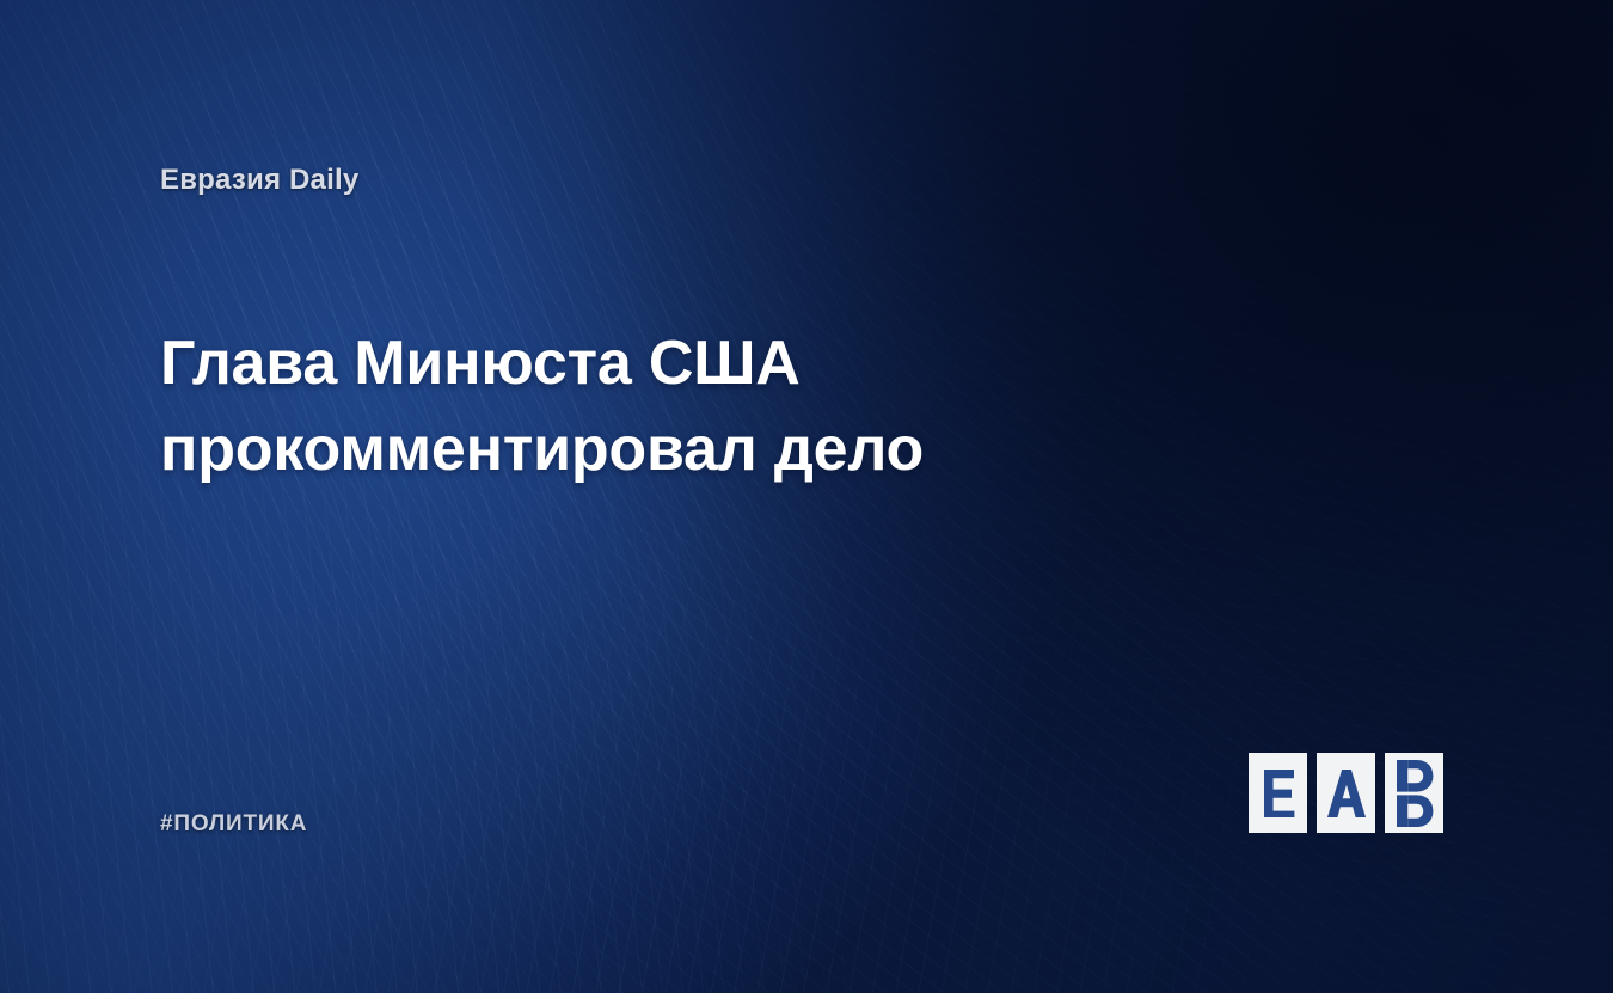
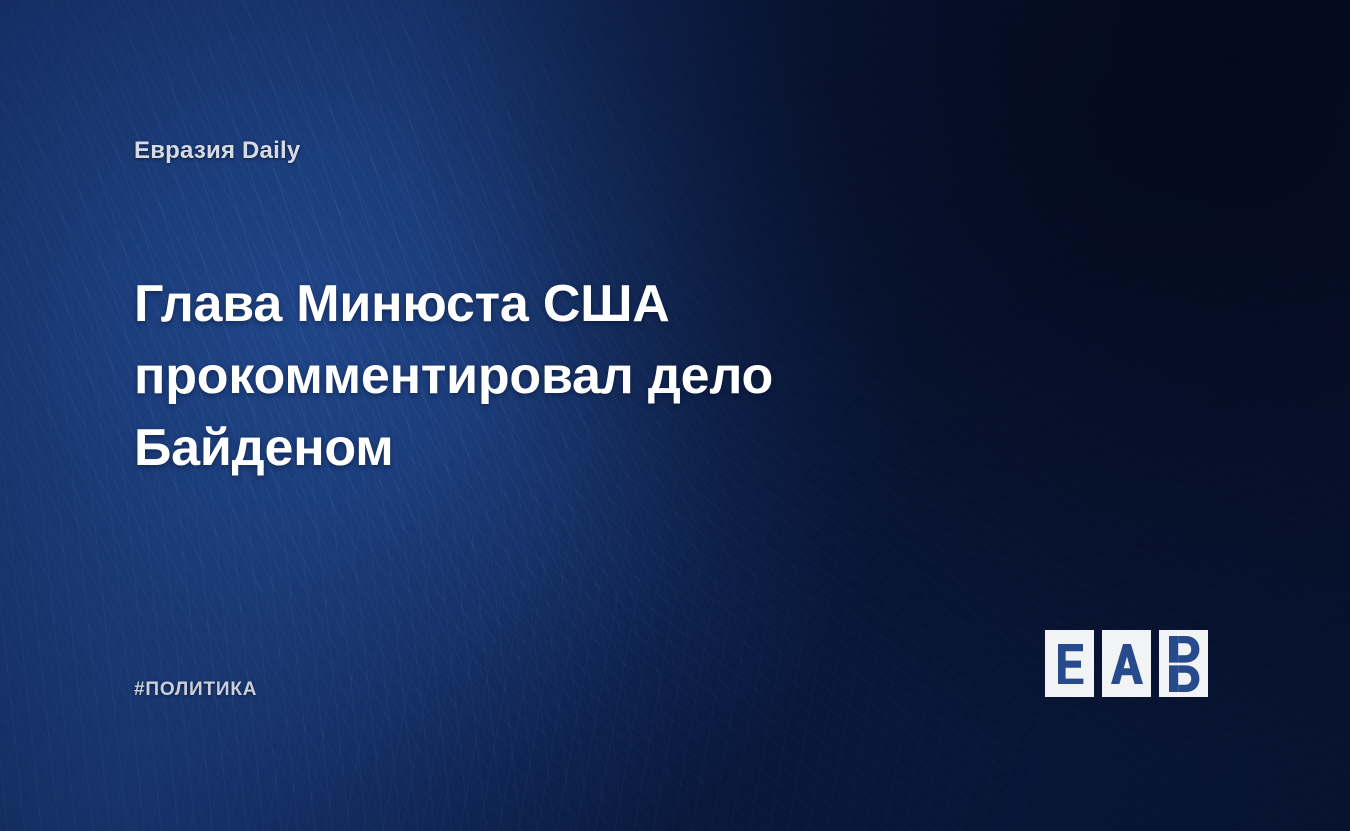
  Евразия Daily
  Глава Минюста США
  прокомментировал дело
+ Байденом
  #ПОЛИТИКА
